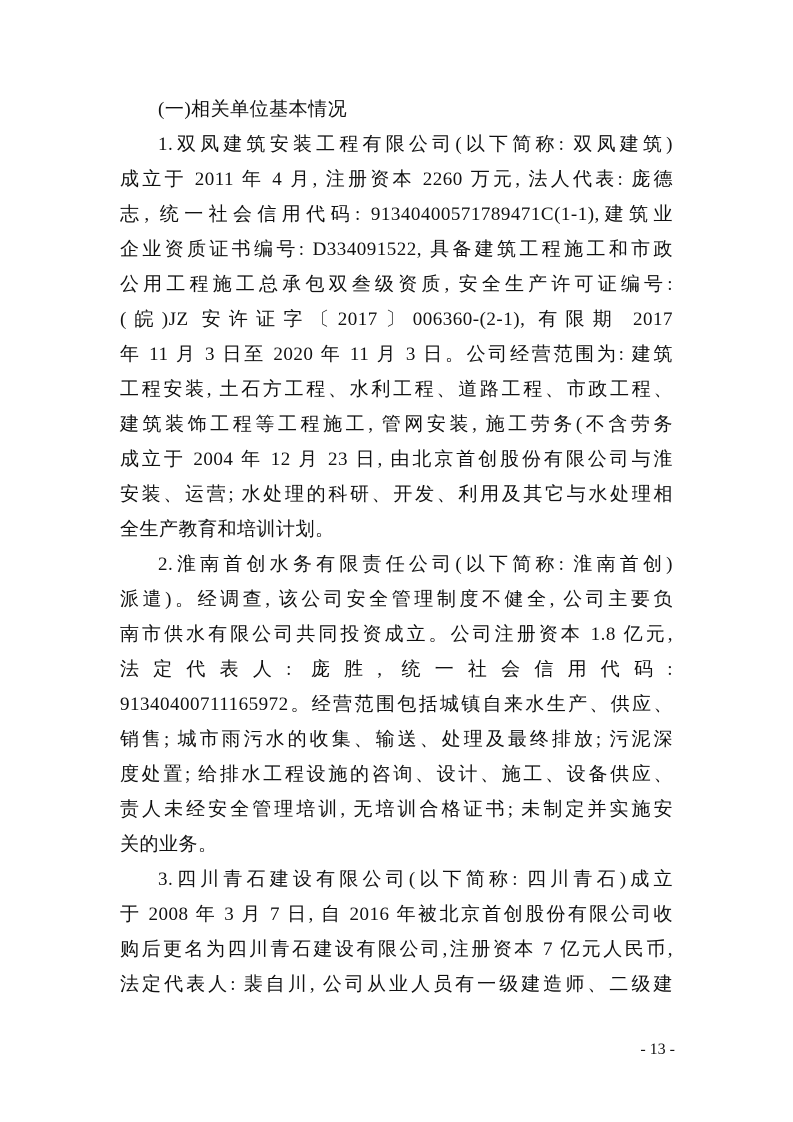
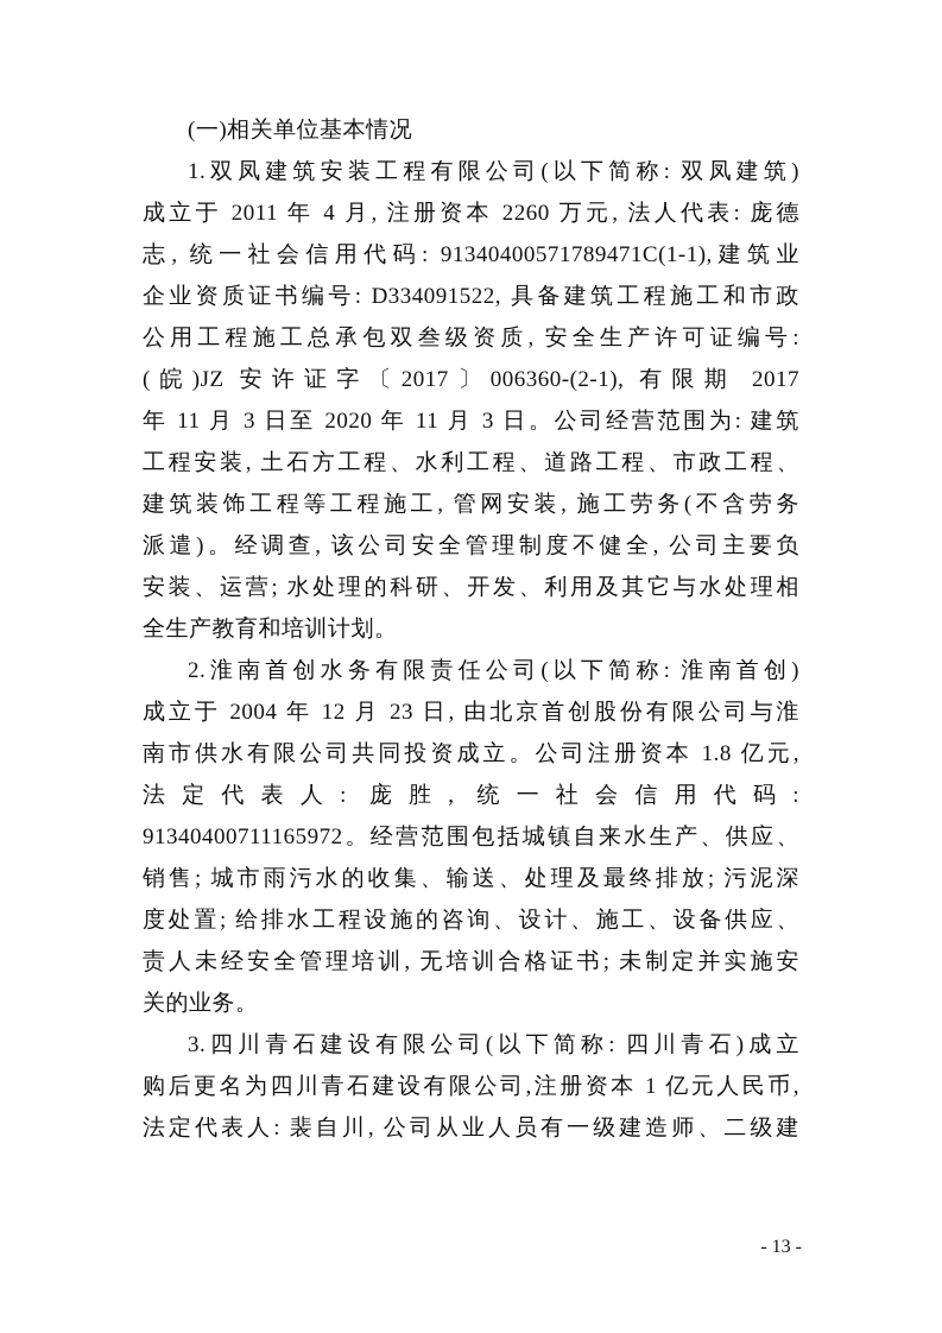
  (一)相关单位基本情况
  1.双凤建筑安装工程有限公司(以下简称: 双凤建筑)
  成立于 2011 年 4 月, 注册资本 2260 万元, 法人代表: 庞德
  志, 统一社会信用代码: 91340400571789471C(1-1),建筑业
  企业资质证书编号: D334091522, 具备建筑工程施工和市政
  公用工程施工总承包双叁级资质, 安全生产许可证编号:
  (皖)JZ 安许证字〔2017〕006360-(2-1), 有限期 2017
  年 11 月 3 日至 2020 年 11 月 3 日。公司经营范围为: 建筑
  工程安装, 土石方工程、水利工程、道路工程、市政工程、
  建筑装饰工程等工程施工, 管网安装, 施工劳务(不含劳务
- 成立于 2004 年 12 月 23 日, 由北京首创股份有限公司与淮
+ 派遣)。经调查, 该公司安全管理制度不健全, 公司主要负
  安装、运营; 水处理的科研、开发、利用及其它与水处理相
  全生产教育和培训计划。
  2.淮南首创水务有限责任公司(以下简称: 淮南首创)
- 派遣)。经调查, 该公司安全管理制度不健全, 公司主要负
+ 成立于 2004 年 12 月 23 日, 由北京首创股份有限公司与淮
  南市供水有限公司共同投资成立。公司注册资本 1.8 亿元,
  法定代表人: 庞胜, 统一社会信用代码:
  91340400711165972。经营范围包括城镇自来水生产、供应、
  销售; 城市雨污水的收集、输送、处理及最终排放; 污泥深
  度处置; 给排水工程设施的咨询、设计、施工、设备供应、
  责人未经安全管理培训, 无培训合格证书; 未制定并实施安
  关的业务。
  3.四川青石建设有限公司(以下简称: 四川青石)成立
- 于 2008 年 3 月 7 日, 自 2016 年被北京首创股份有限公司收
- 购后更名为四川青石建设有限公司,注册资本 7 亿元人民币,
+ 购后更名为四川青石建设有限公司,注册资本 1 亿元人民币,
  法定代表人: 裴自川, 公司从业人员有一级建造师、二级建
  - 13 -
